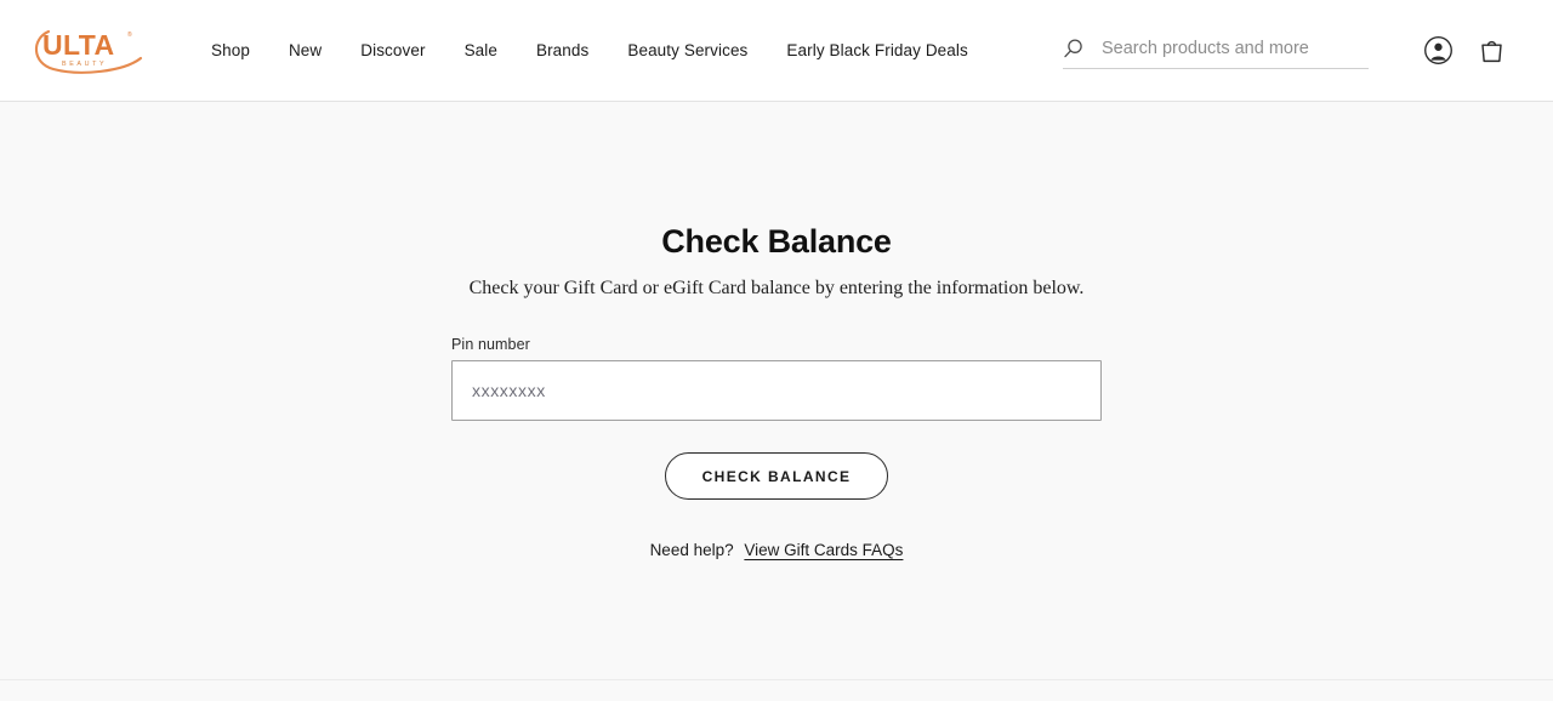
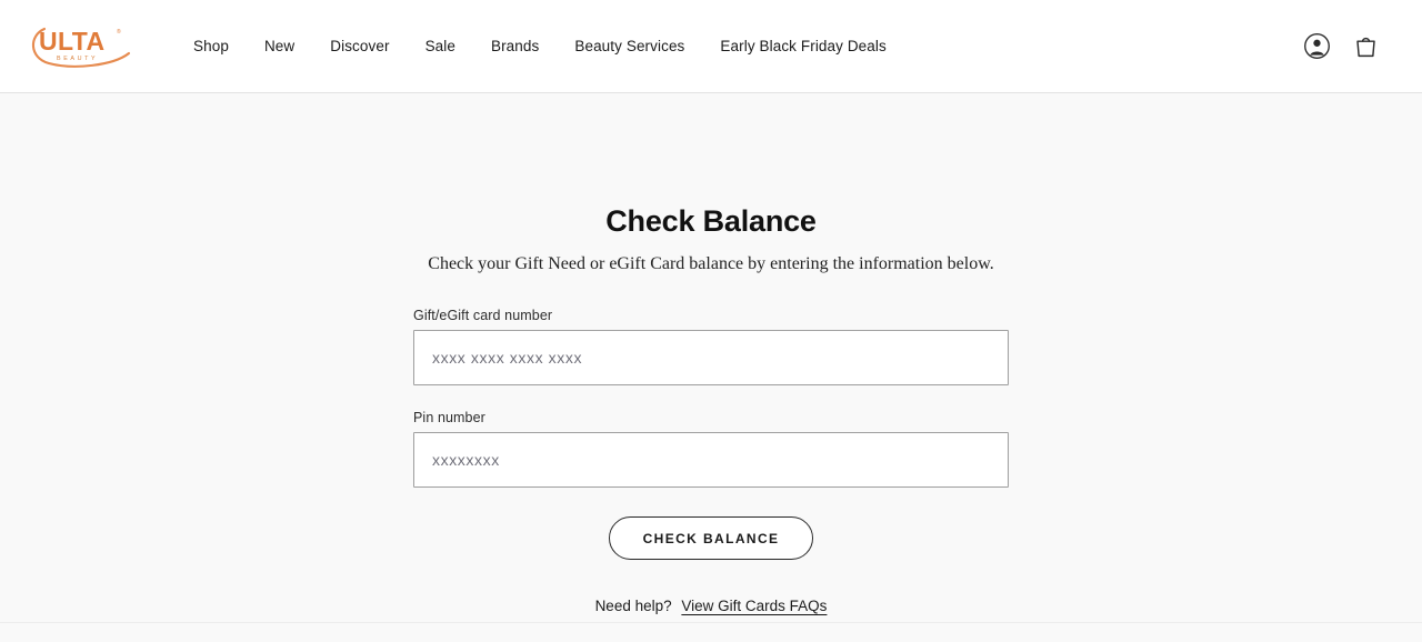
  ULTA
  Shop
  New
  Discover
  Sale
  Brands
  Beauty Services
  Early Black Friday Deals
- Search products and more
  Check Balance
- Check your Gift Card or eGift Card balance by entering the information below.
+ Check your Gift Need or eGift Card balance by entering the information below.
+ Gift/eGift card number
+ xxxx xxxx xxxx xxxx
  Pin number
  xxxxxxxx
  CHECK BALANCE
  Need help? View Gift Cards FAQs
